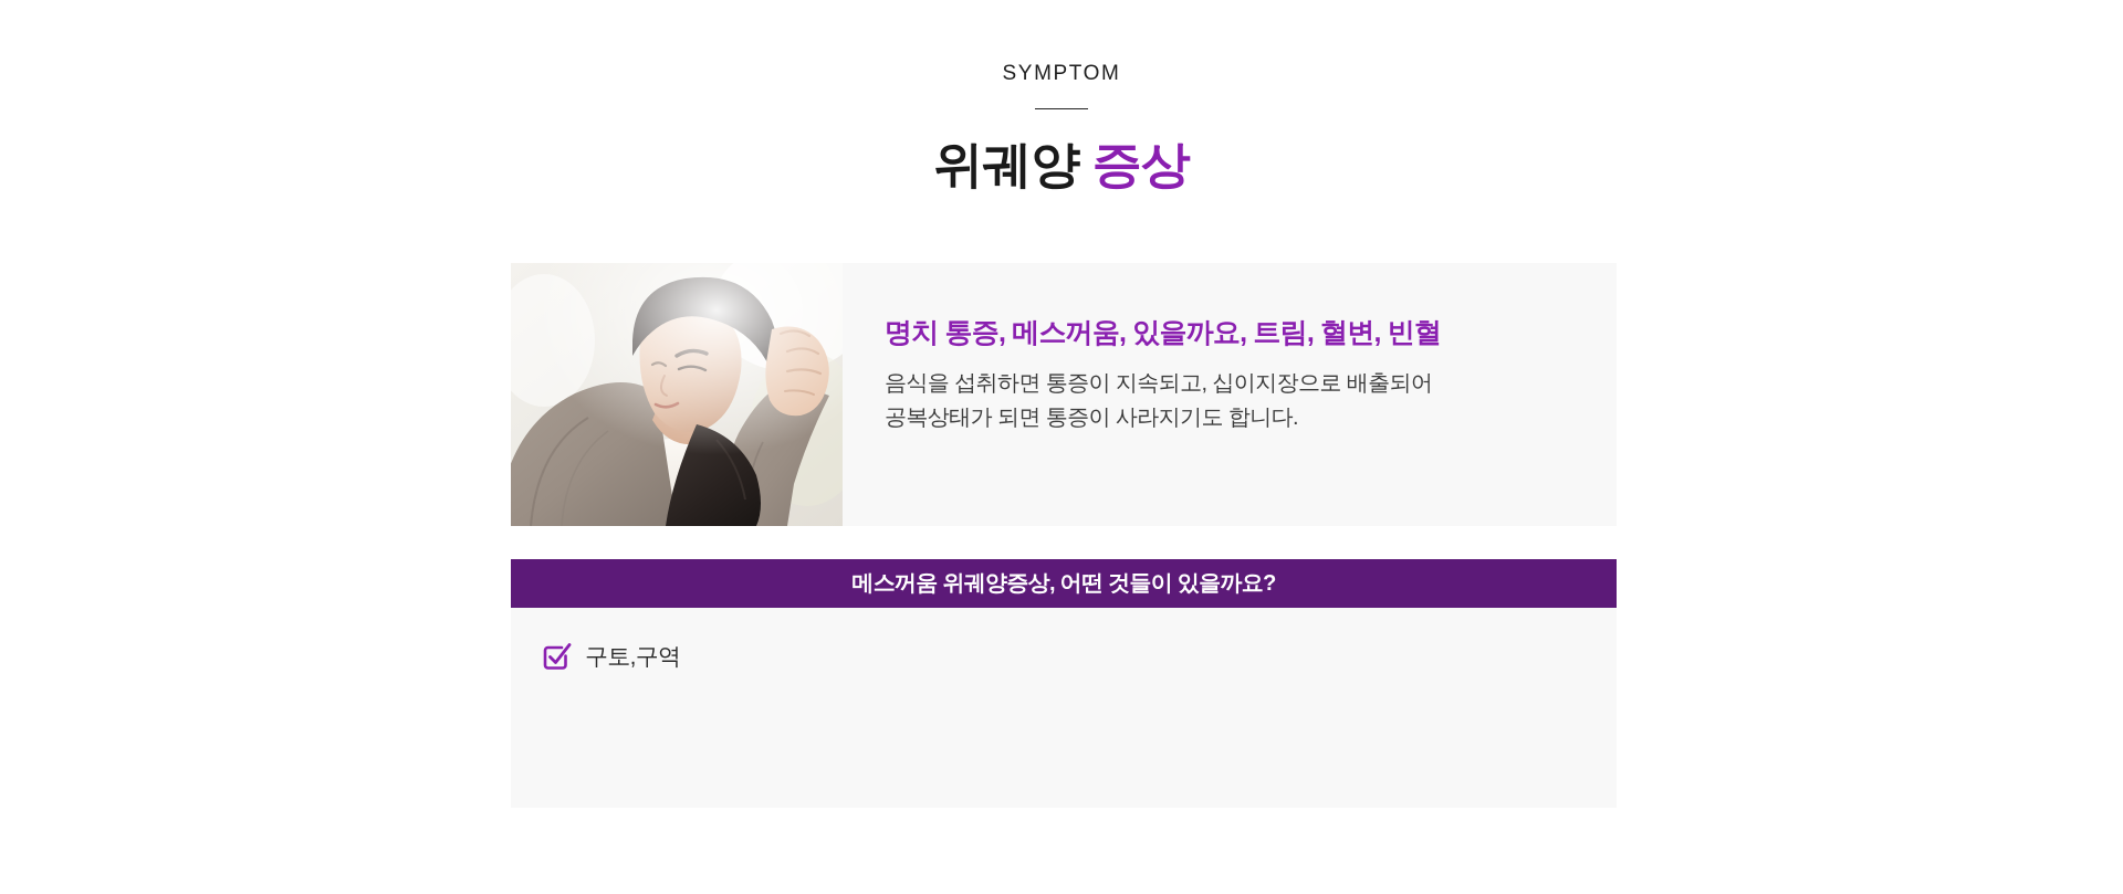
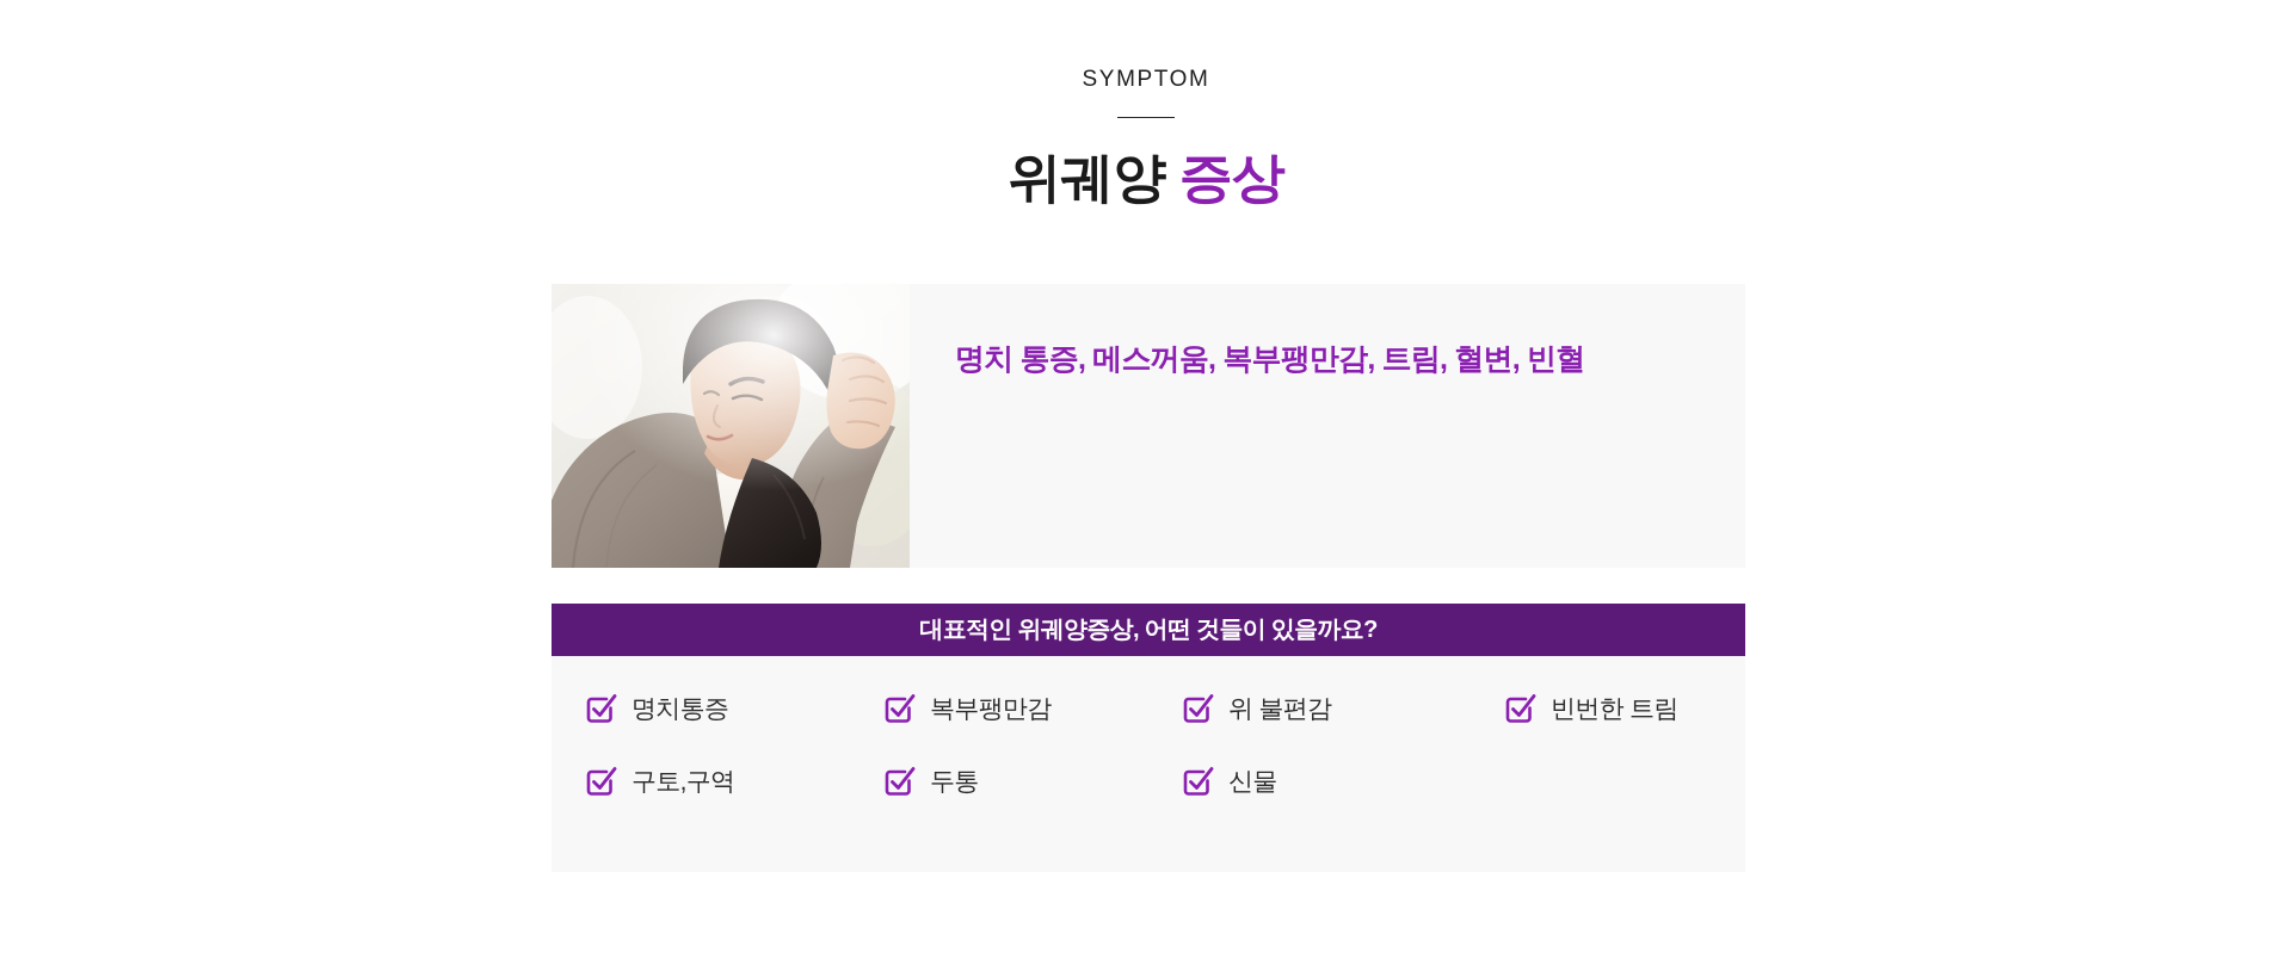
  SYMPTOM
  위궤양 증상
- 명치 통증, 메스꺼움, 있을까요, 트림, 혈변, 빈혈
+ 명치 통증, 메스꺼움, 복부팽만감, 트림, 혈변, 빈혈
- 음식을 섭취하면 통증이 지속되고, 십이지장으로 배출되어
- 공복상태가 되면 통증이 사라지기도 합니다.
- 메스꺼움 위궤양증상, 어떤 것들이 있을까요?
+ 대표적인 위궤양증상, 어떤 것들이 있을까요?
+ 명치통증
+ 복부팽만감
+ 위 불편감
+ 빈번한 트림
  구토,구역
+ 두통
+ 신물
